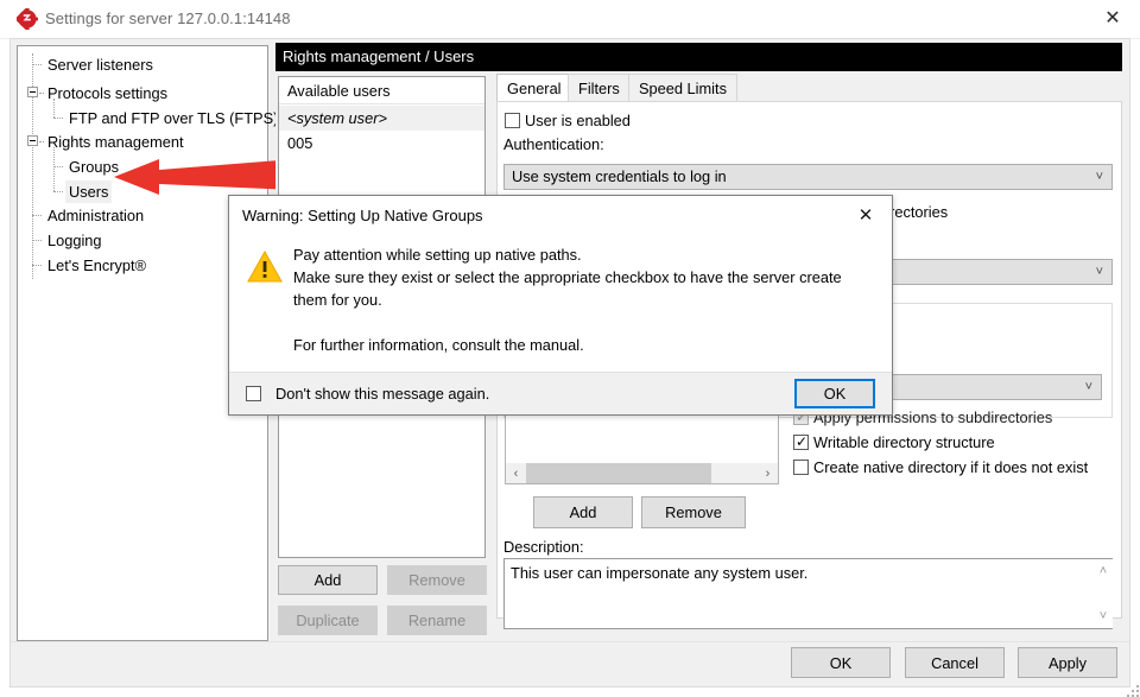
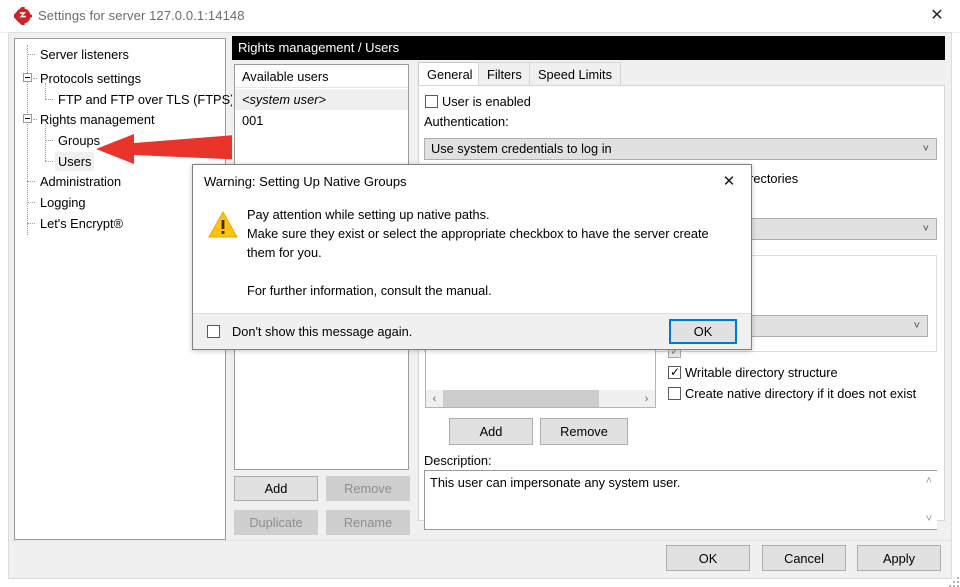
  Settings for server 127.0.0.1:14148
  ✕
  Server listeners
  Protocols settings
  FTP and FTP over TLS (FTPS
  Rights management
  Groups
  Users
  Administration
  Logging
  Let's Encrypt®
  Rights management / Users
  Available users
  <system user>
- 005
+ 001
  Add
  Remove
  Duplicate
  Rename
  General
  Filters
  Speed Limits
  User is enabled
  Authentication:
  Use system credentials to log in
  ˅
  ˅
  ˅
  ✓
- Apply permissions to subdirectories
  ✓
  Writable directory structure
  Create native directory if it does not exist
  ‹
  ›
  Add
  Remove
  Description:
  This user can impersonate any system user.
  ˄
  ˅
  OK
  Cancel
  Apply
  Warning: Setting Up Native Groups
  ✕
  Pay attention while setting up native paths.
  Make sure they exist or select the appropriate checkbox to have the server create
  them for you.
  For further information, consult the manual.
  Don't show this message again.
  OK
